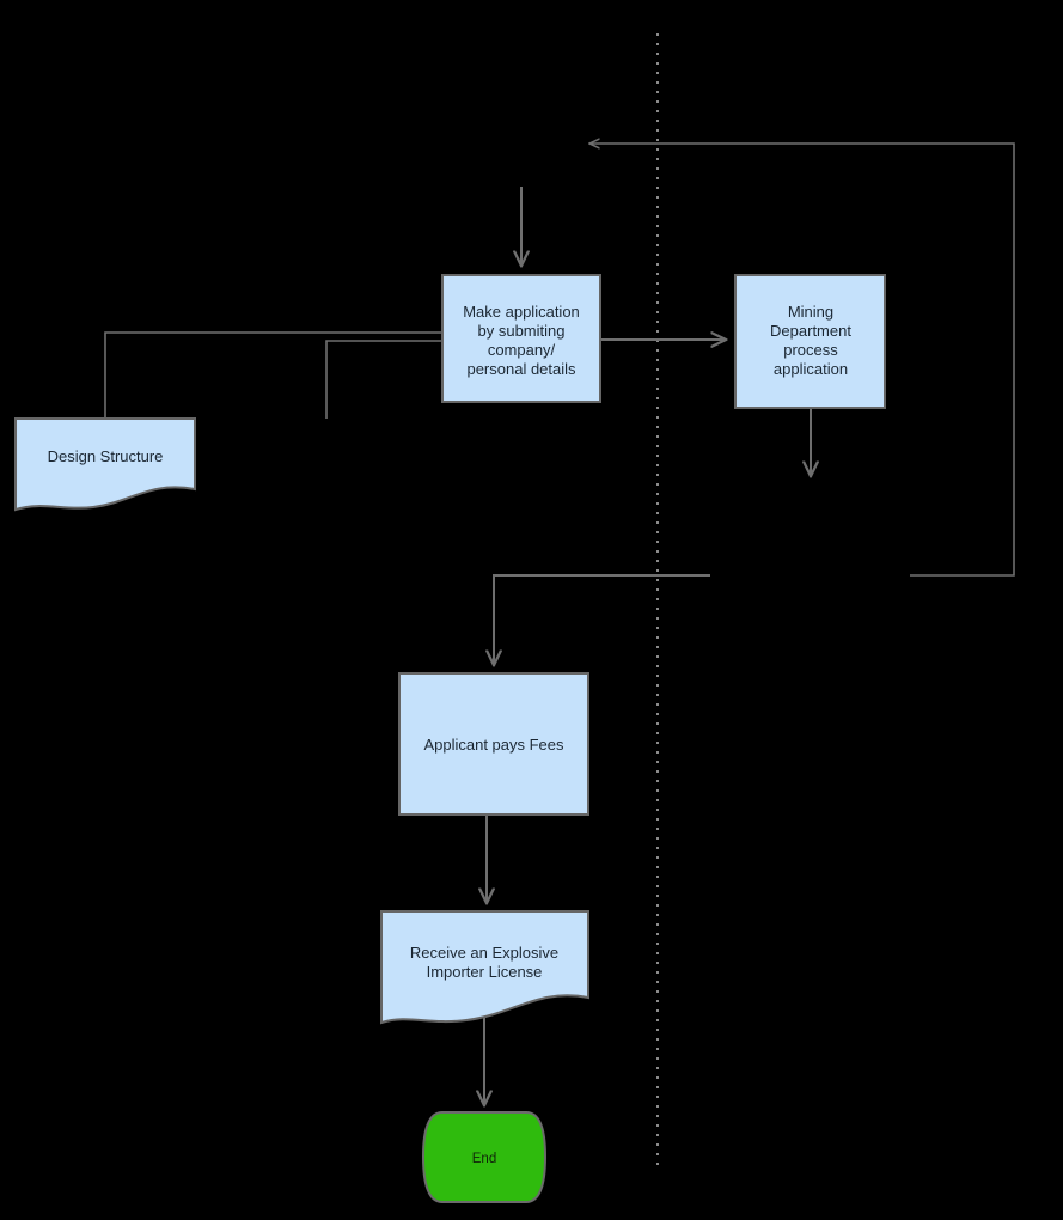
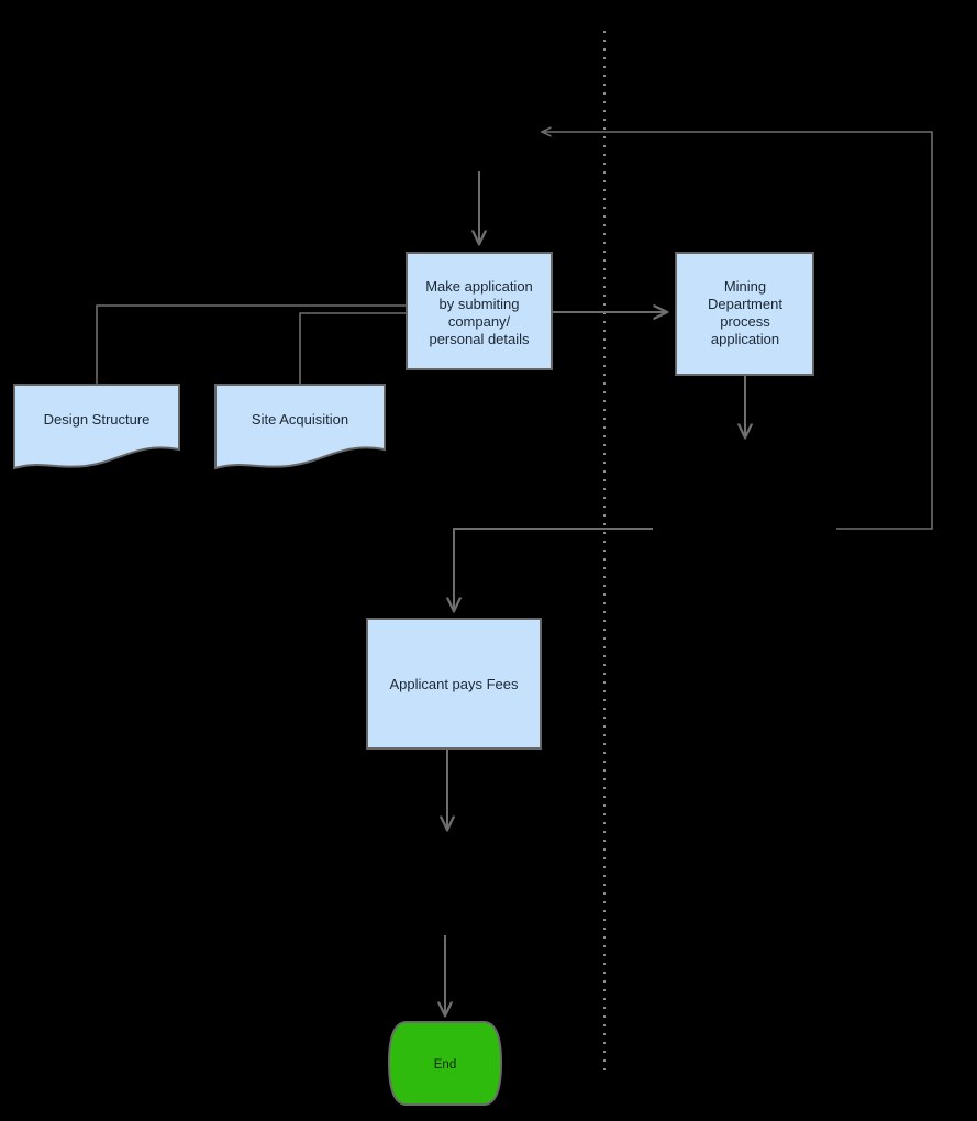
  Make application
  by submiting
  company/
  personal details
  Mining
  Department
  process
  application
  Design Structure
+ Site Acquisition
  Applicant pays Fees
- Receive an Explosive
- Importer License
  End
